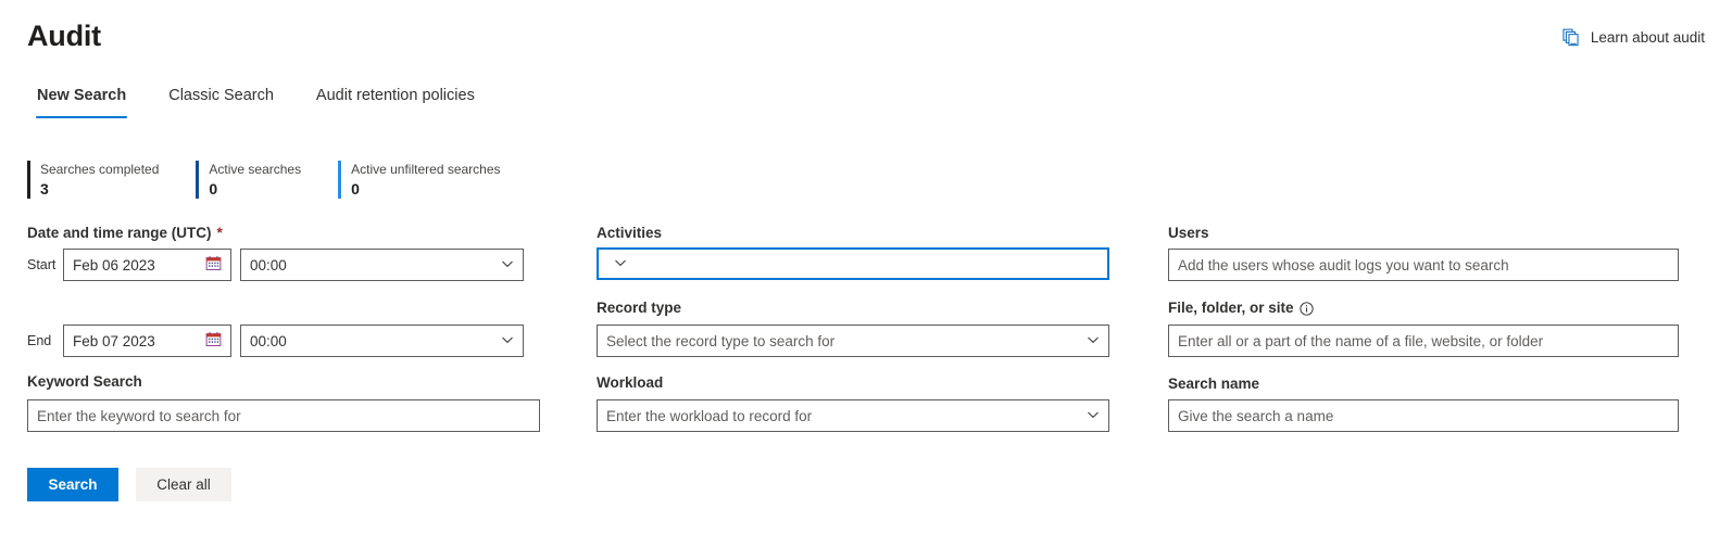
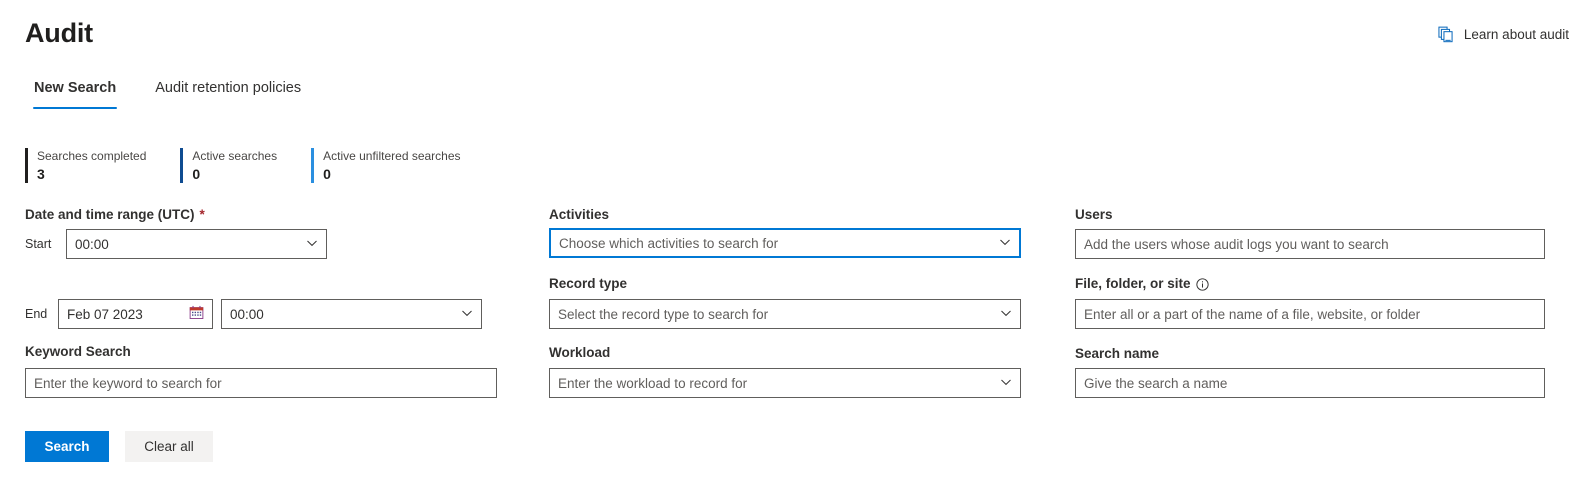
  Audit
  Learn about audit
  New Search
- Classic Search
  Audit retention policies
  Searches completed
  3
  Active searches
  0
  Active unfiltered searches
  0
  Date and time range (UTC)
  *
  Start
- Feb 06 2023
  00:00
  End
  Feb 07 2023
  00:00
  Keyword Search
  Enter the keyword to search for
  Search
  Clear all
  Activities
+ Choose which activities to search for
  Record type
  Select the record type to search for
  Workload
  Enter the workload to record for
  Users
  Add the users whose audit logs you want to search
  File, folder, or site
  Enter all or a part of the name of a file, website, or folder
  Search name
  Give the search a name
